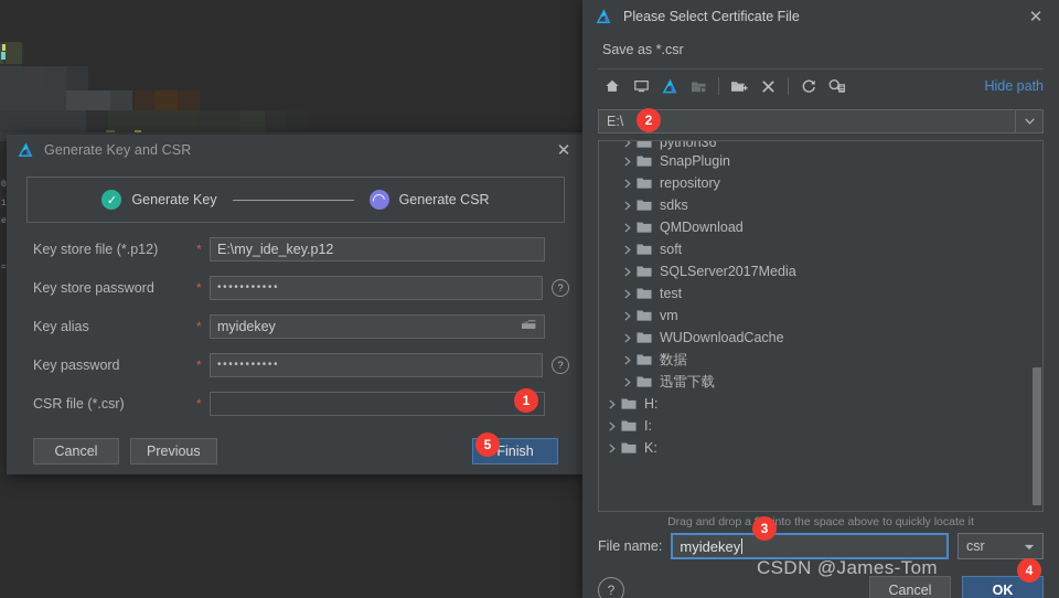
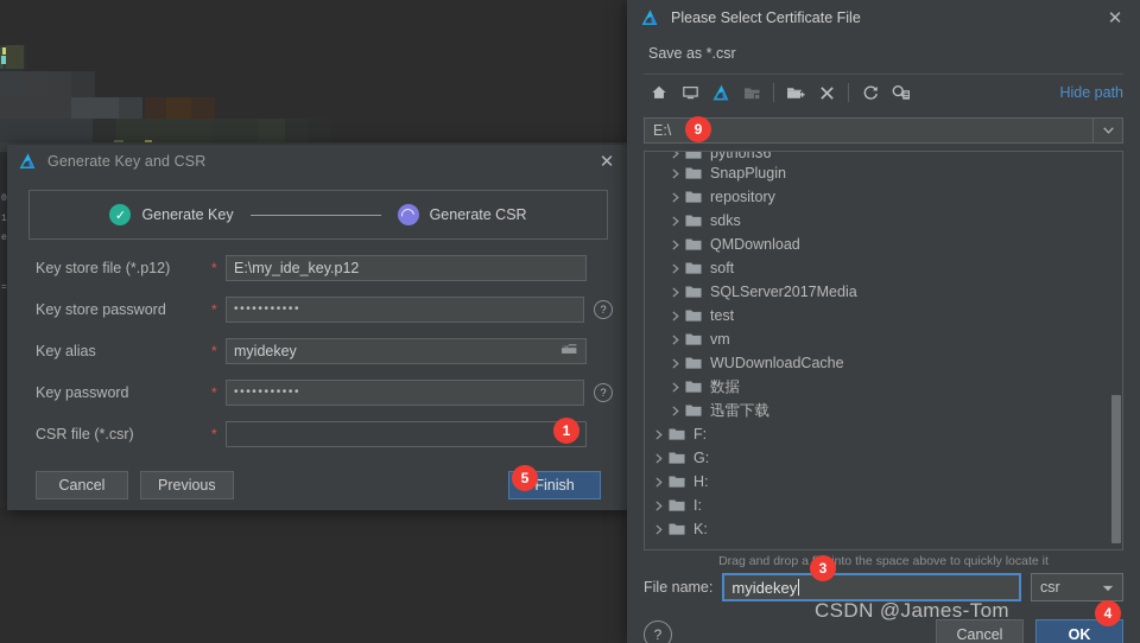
  0
  1
  e
  =
  Generate Key and CSR
  ✕
  ✓
  Generate Key
  Generate CSR
  Key store file (*.p12)
  *
  E:\my_ide_key.p12
  Key store password
  *
  •••••••••••
  ?
  Key alias
  *
  myidekey
  Key password
  *
  •••••••••••
  ?
  CSR file (*.csr)
  *
  Cancel
  Previous
  Finish
  Please Select Certificate File
  ✕
  Save as *.csr
  Hide path
  E:\
  python36
  SnapPlugin
  repository
  sdks
  QMDownload
  soft
  SQLServer2017Media
  test
  vm
  WUDownloadCache
  数据
  迅雷下载
+ F:
+ G:
  H:
  I:
  K:
  Drag and drop anto the space above to quickly locate it
  File name:
  myidekey
  csr
  ?
  Cancel
  OK
  1
- 2
+ 9
  3
  4
  5
  CSDN @James-Tom
